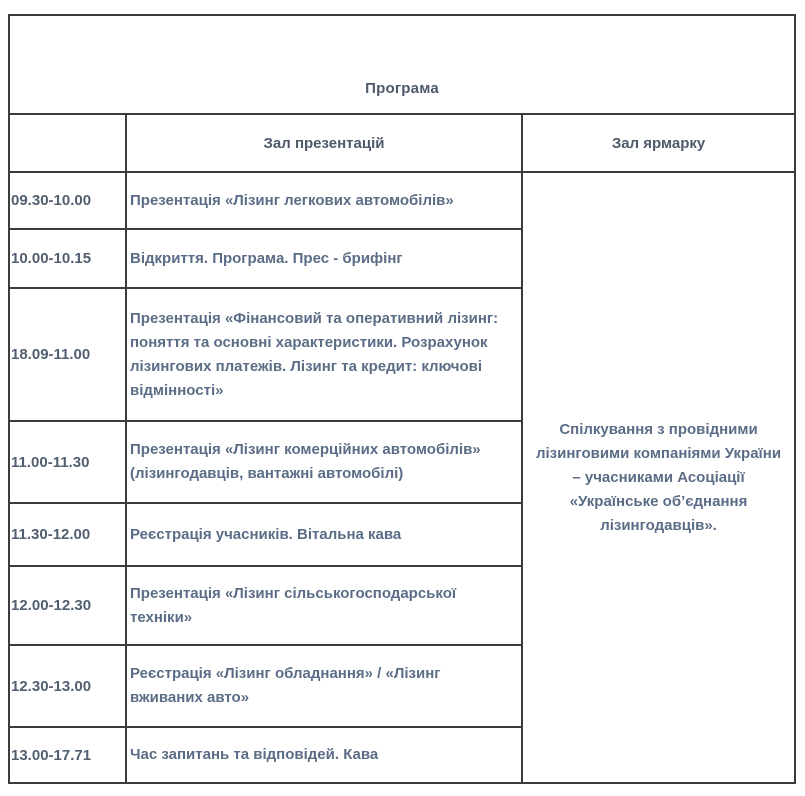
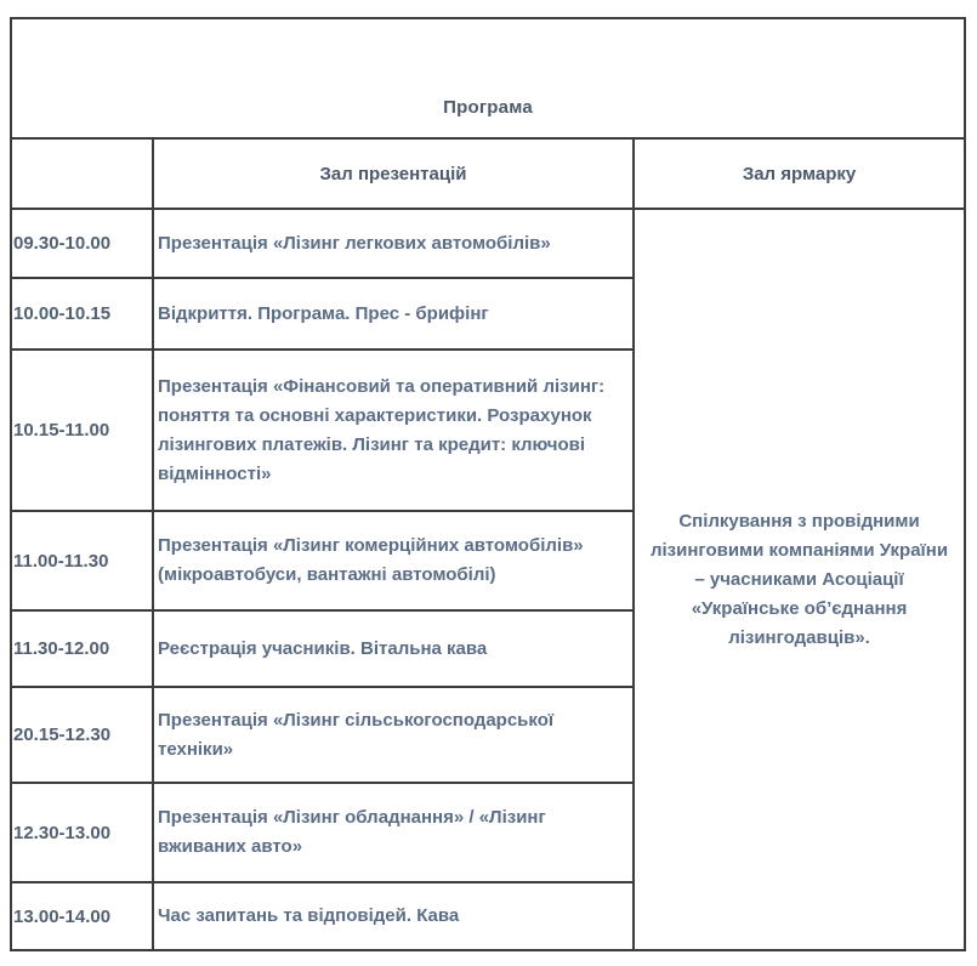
  Програма
  	Зал презентацій	Зал ярмарку
  09.30-10.00	Презентація «Лізинг легкових автомобілів»	Спілкування з провідними лізинговими компаніями України – учасниками Асоціації «Українське об’єднання лізингодавців».
  10.00-10.15	Відкриття. Програма. Прес - брифінг
- 18.09-11.00	Презентація «Фінансовий та оперативний лізинг: поняття та основні характеристики. Розрахунок лізингових платежів. Лізинг та кредит: ключові відмінності»
+ 10.15-11.00	Презентація «Фінансовий та оперативний лізинг: поняття та основні характеристики. Розрахунок лізингових платежів. Лізинг та кредит: ключові відмінності»
- 11.00-11.30	Презентація «Лізинг комерційних автомобілів» (лізингодавців, вантажні автомобілі)
+ 11.00-11.30	Презентація «Лізинг комерційних автомобілів» (мікроавтобуси, вантажні автомобілі)
  11.30-12.00	Реєстрація учасників. Вітальна кава
- 12.00-12.30	Презентація «Лізинг сільськогосподарської техніки»
+ 20.15-12.30	Презентація «Лізинг сільськогосподарської техніки»
- 12.30-13.00	Реєстрація «Лізинг обладнання» / «Лізинг вживаних авто»
+ 12.30-13.00	Презентація «Лізинг обладнання» / «Лізинг вживаних авто»
- 13.00-17.71	Час запитань та відповідей. Кава
+ 13.00-14.00	Час запитань та відповідей. Кава
